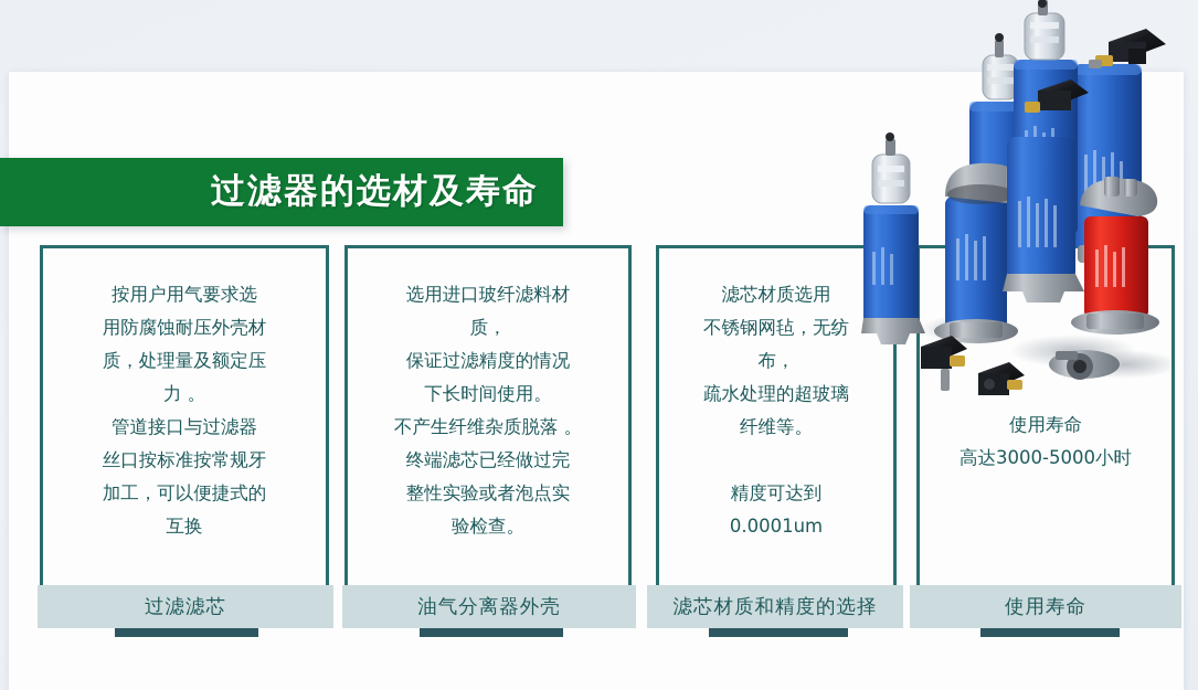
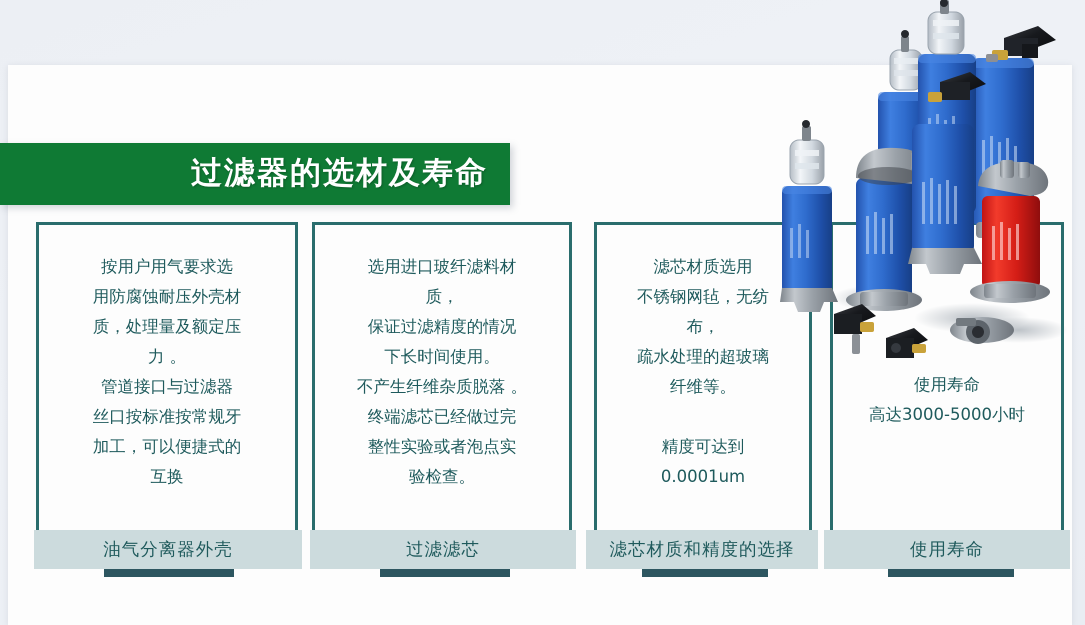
  过滤器的选材及寿命
  按用户用气要求选
  用防腐蚀耐压外壳材
  质，处理量及额定压
  力 。
  管道接口与过滤器
  丝口按标准按常规牙
  加工，可以便捷式的
  互换
- 过滤滤芯
+ 油气分离器外壳
  选用进口玻纤滤料材
  质，
  保证过滤精度的情况
  下长时间使用。
  不产生纤维杂质脱落 。
  终端滤芯已经做过完
  整性实验或者泡点实
  验检查。
- 油气分离器外壳
+ 过滤滤芯
  滤芯材质选用
  不锈钢网毡，无纺
  布，
  疏水处理的超玻璃
  纤维等。
  精度可达到
  0.0001um
  滤芯材质和精度的选择
  使用寿命
  高达3000-5000小时
  使用寿命
